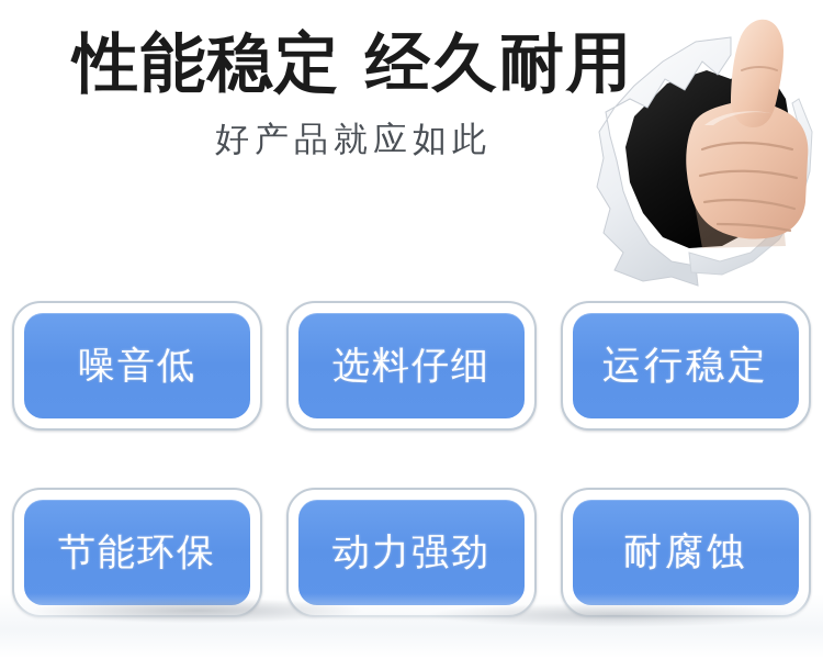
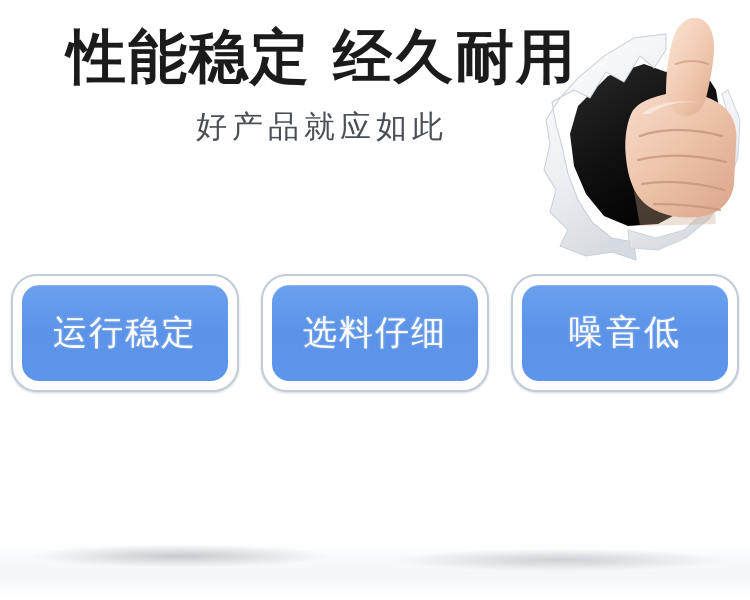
  性能稳定 经久耐用
  好产品就应如此
- 噪音低
+ 运行稳定
  选料仔细
- 运行稳定
+ 噪音低
- 节能环保
- 动力强劲
- 耐腐蚀
